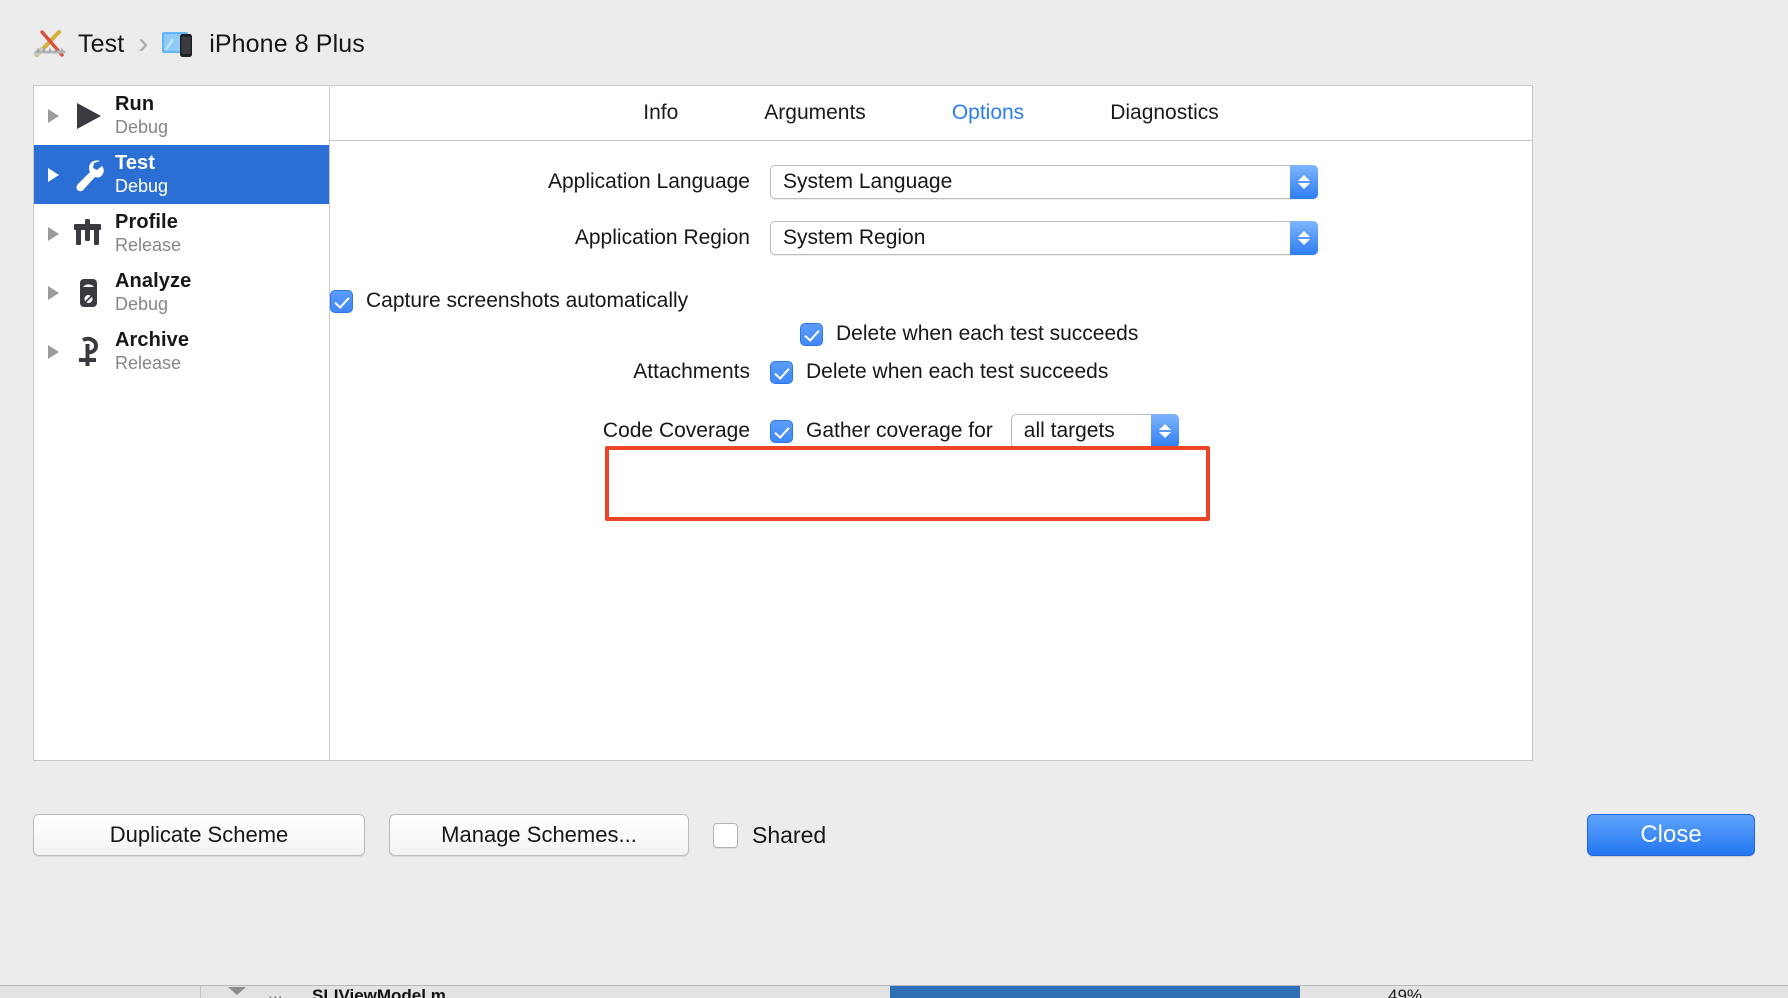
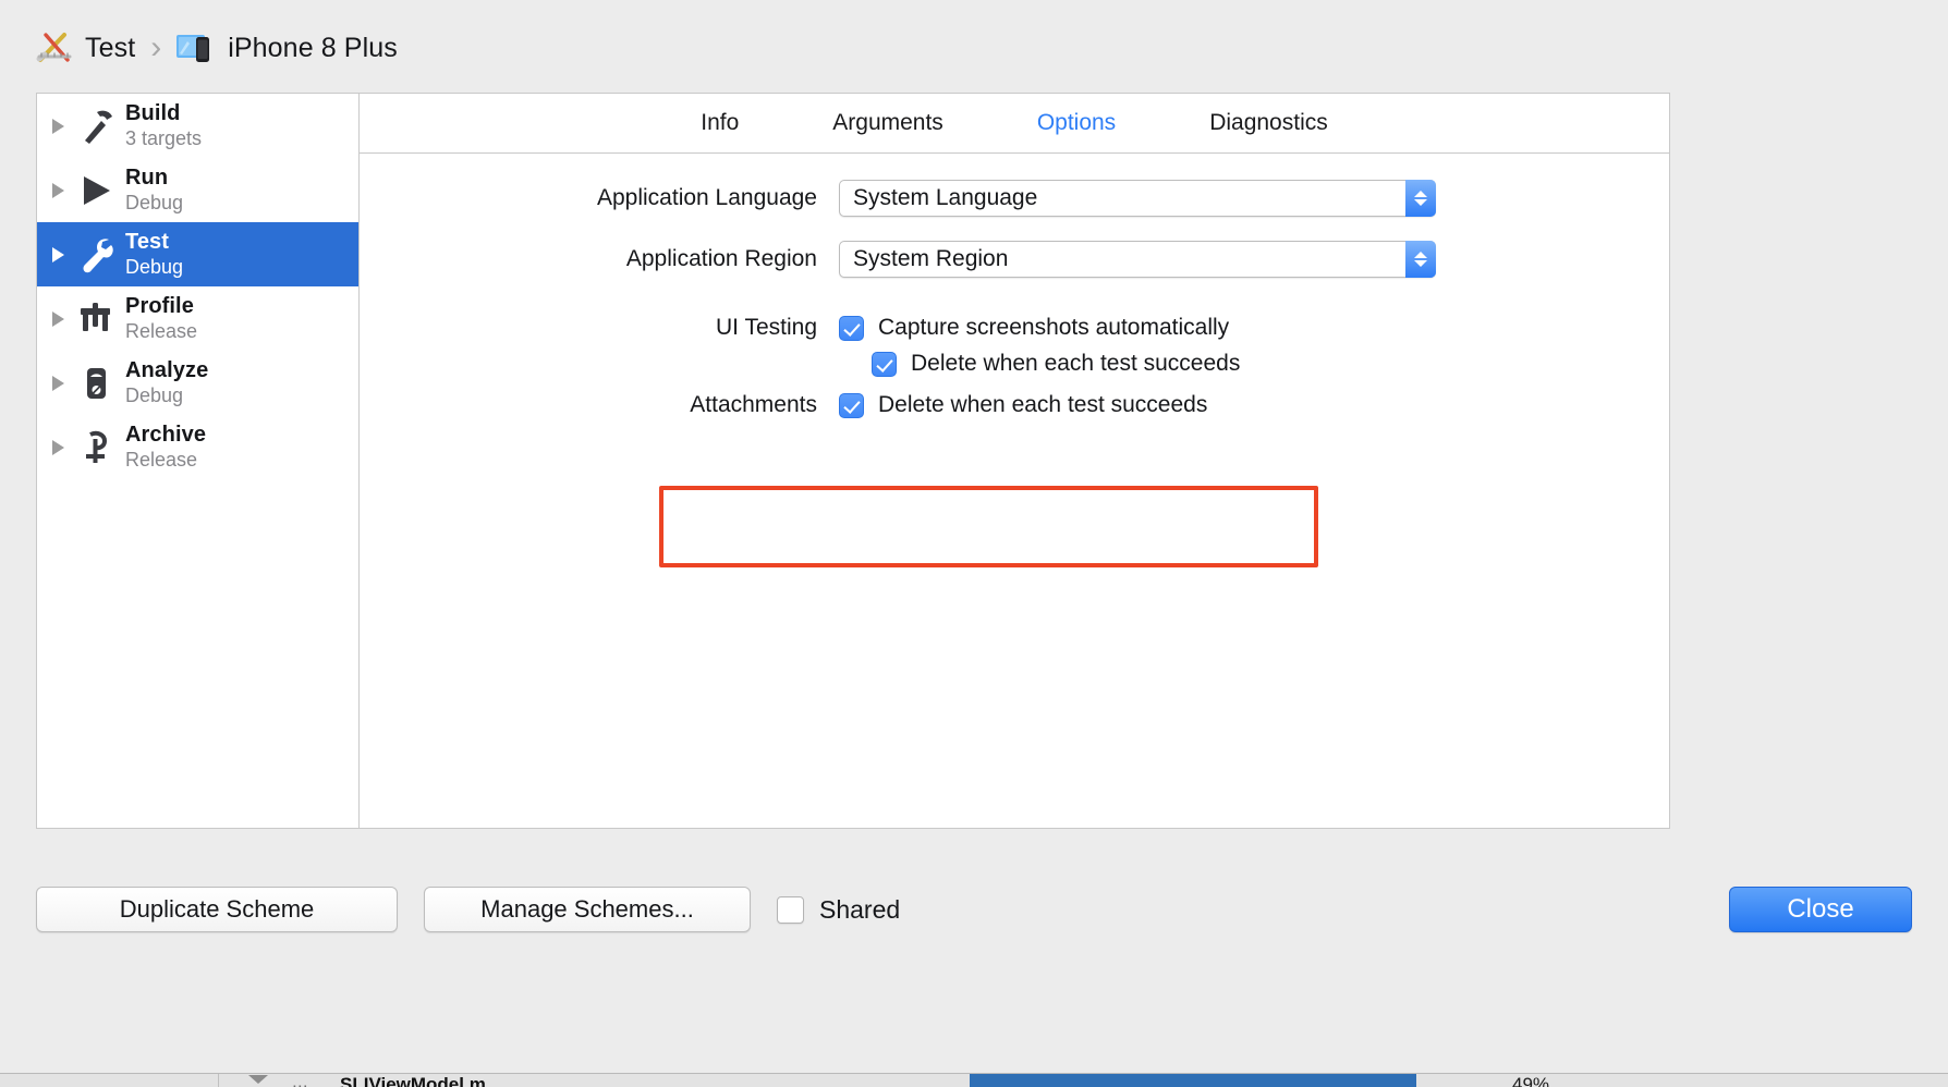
  Test
  ›
  iPhone 8 Plus
+ Build
+ 3 targets
  Run
  Debug
  Test
  Debug
  Profile
  Release
  Analyze
  Debug
  Archive
  Release
  Info
  Arguments
  Options
  Diagnostics
  Application Language
  System Language
  Application Region
  System Region
+ UI Testing
  Capture screenshots automatically
  Delete when each test succeeds
  Attachments
  Delete when each test succeeds
- Code Coverage
- Gather coverage for
- all targets
  Duplicate Scheme
  Manage Schemes...
  Shared
  Close
  SLIViewModel.m
  49%
